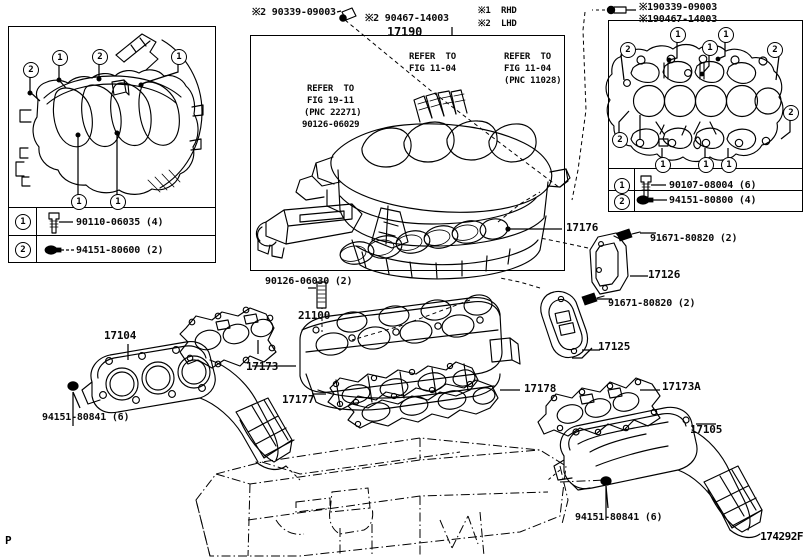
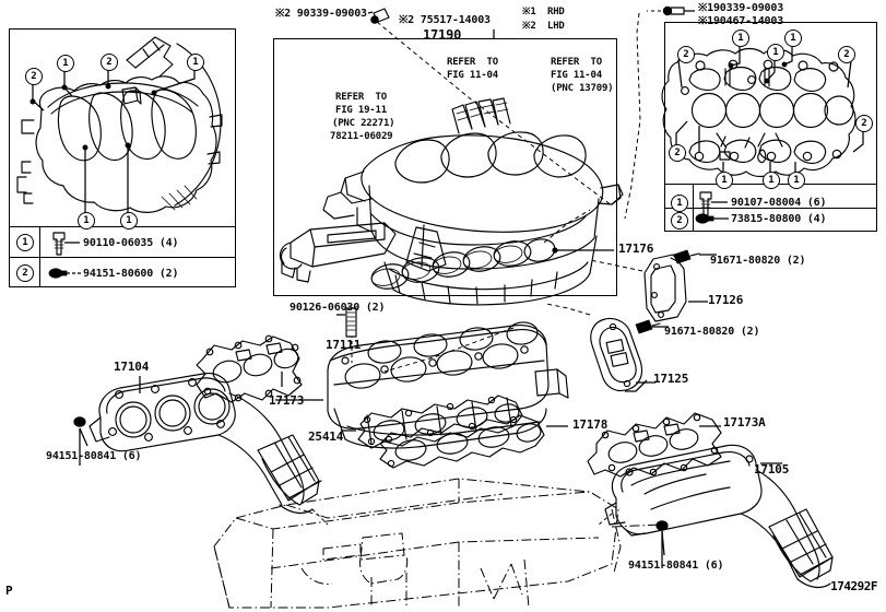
  ※2 90339-09003
- ※2 90467-14003
+ ※2 75517-14003
  ※190339-09003
  ※190467-14003
  ※1 RHD
  ※2 LHD
  17190
  REFER TO
  FIG 19-11
  (PNC 22271)
- 90126-06029
+ 78211-06029
  REFER TO
  FIG 11-04
  REFER TO
  FIG 11-04
- (PNC 11028)
+ (PNC 13709)
  90110-06035 (4)
  94151-80600 (2)
  1
  2
  1
  2
  1
  2
  1
  1
  90107-08004 (6)
- 94151-80800 (4)
+ 73815-80800 (4)
  1
  2
  1
  1
  1
  2
  2
  2
  2
  1
  1
  1
  17176
- 21100
+ 17111
  90126-06030 (2)
  17126
  17125
  91671-80820 (2)
  91671-80820 (2)
  17104
  17173
  94151-80841 (6)
- 17177
+ 25414
  17178
  17173A
  17105
  94151-80841 (6)
  P
  174292F
